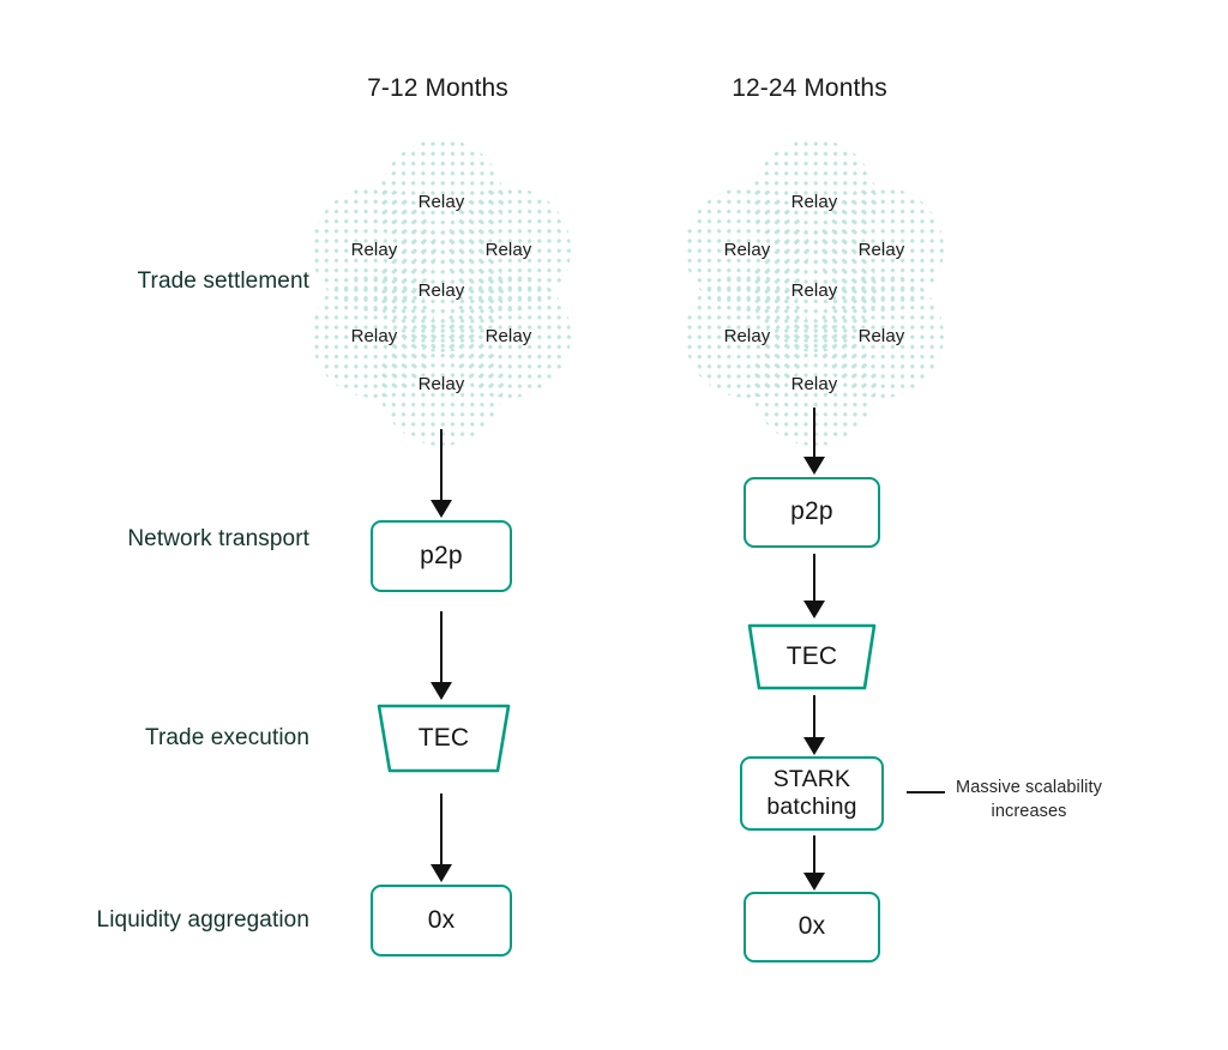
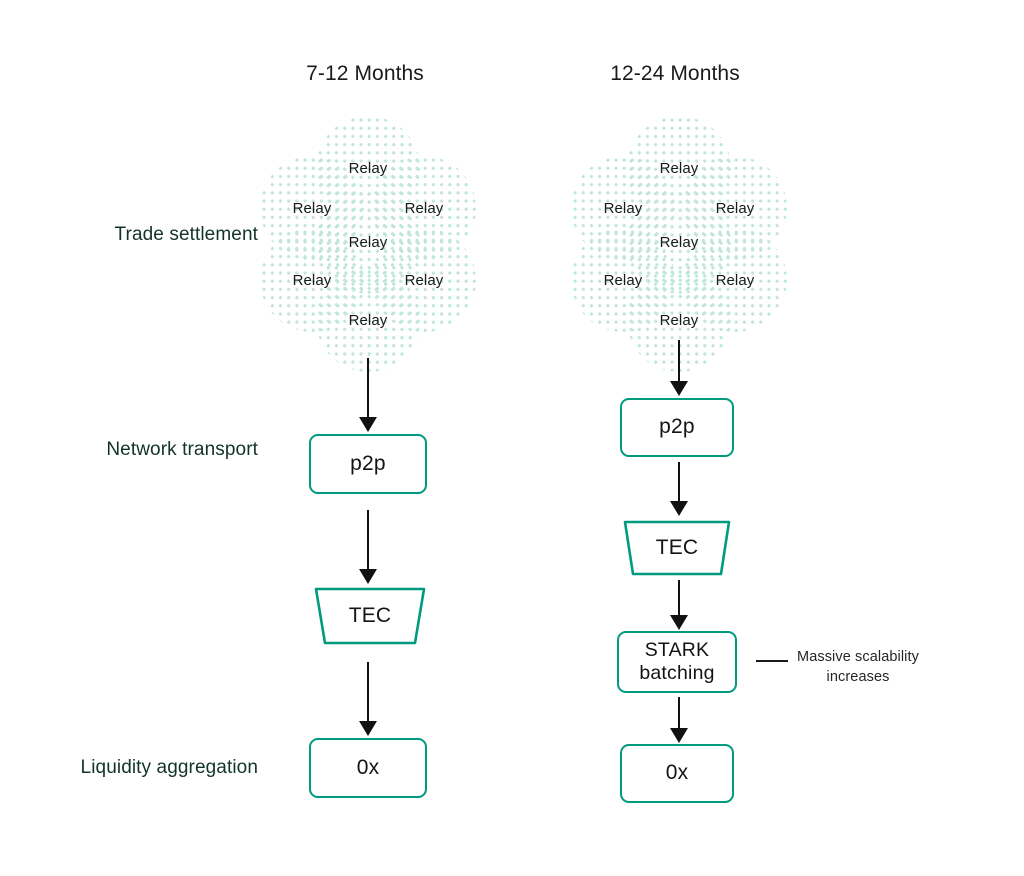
  7-12 Months
  12-24 Months
  Trade settlement
  Network transport
- Trade execution
  Liquidity aggregation
  Relay
  Relay
  Relay
  Relay
  Relay
  Relay
  Relay
  p2p
  TEC
  0x
  Relay
  Relay
  Relay
  Relay
  Relay
  Relay
  Relay
  p2p
  TEC
  STARK
  batching
  Massive scalability
  increases
  0x
